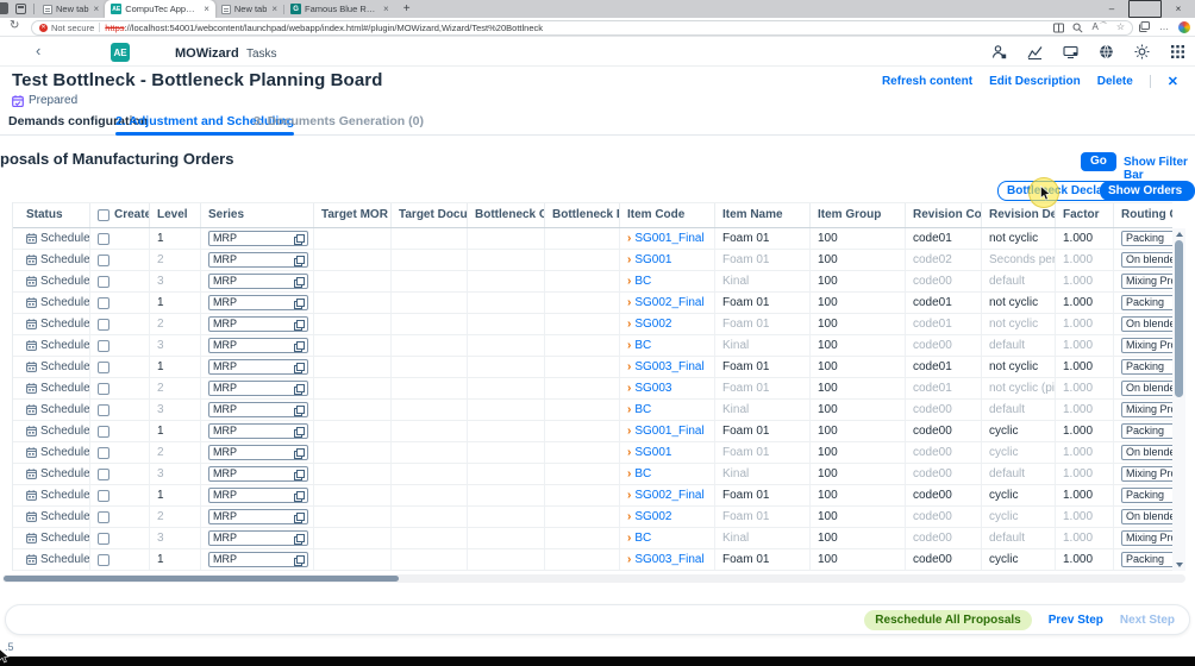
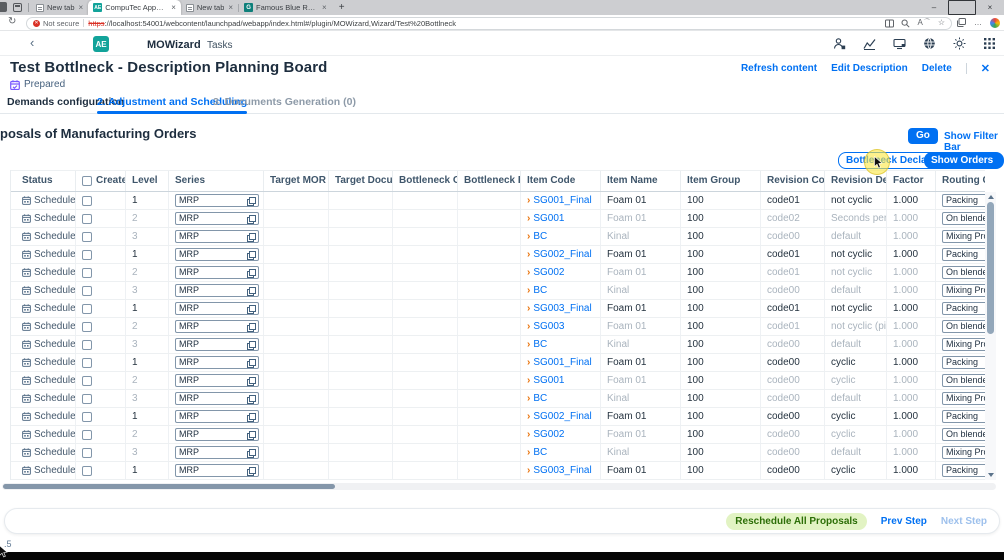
  New tab
  ×
  CompuTec AppEn
  ×
  New tab
  ×
  ×
  +
  –
  ×
  ↻
  Not secure
  https
  ://localhost:54001/webcontent/launchpad/webapp/index.html#/plugin/MOWizard,Wizard/Test%20Bottlneck
  A⌒
  ☆
  …
  ‹
  AE
  MOWizard
  Tasks
- Test Bottlneck - Bottleneck Planning Board
+ Test Bottlneck - Description Planning Board
  Refresh content
  Edit Description
  Delete
  ✕
  Prepared
  Demands configu
  2. Adjustment and Scheduling
  3. Documents Generation (0)
  posals of Manufacturing Orders
  Go
  Show Filter Bar
  Status
  Create
  Level
  Series
  Target MOR
  Target Docu
  Item Code
  Item Name
  Item Group
  Revision Co
  Factor
  Schedule
  1
  MRP
  ›
  SG001_Final
  Foam 01
  100
  code01
  not cyclic
  1.000
  Packing
  Schedule
  2
  MRP
  ›
  SG001
  Foam 01
  100
  code02
  1.000
  On blend
  Schedule
  3
  MRP
  ›
  BC
  Kinal
  100
  code00
  default
  1.000
  Schedule
  1
  MRP
  ›
  SG002_Final
  Foam 01
  100
  code01
  not cyclic
  1.000
  Packing
  Schedule
  2
  MRP
  ›
  SG002
  Foam 01
  100
  code01
  not cyclic
  1.000
  On blend
  Schedule
  3
  MRP
  ›
  BC
  Kinal
  100
  code00
  default
  1.000
  Schedule
  1
  MRP
  ›
  SG003_Final
  Foam 01
  100
  code01
  not cyclic
  1.000
  Packing
  Schedule
  2
  MRP
  ›
  SG003
  Foam 01
  100
  code01
  not cyclic (pi
  1.000
  On blend
  Schedule
  3
  MRP
  ›
  BC
  Kinal
  100
  code00
  default
  1.000
  Schedule
  1
  MRP
  ›
  SG001_Final
  Foam 01
  100
  code00
  cyclic
  1.000
  Packing
  Schedule
  2
  MRP
  ›
  SG001
  Foam 01
  100
  code00
  cyclic
  1.000
  On blend
  Schedule
  3
  MRP
  ›
  BC
  Kinal
  100
  code00
  default
  1.000
  Schedule
  1
  MRP
  ›
  SG002_Final
  Foam 01
  100
  code00
  cyclic
  1.000
  Packing
  Schedule
  2
  MRP
  ›
  SG002
  Foam 01
  100
  code00
  cyclic
  1.000
  On blend
  Schedule
  3
  MRP
  ›
  BC
  Kinal
  100
  code00
  default
  1.000
  Schedule
  1
  MRP
  ›
  SG003_Final
  Foam 01
  100
  code00
  cyclic
  1.000
  Packing
  Reschedule All Proposals
  Prev Step
  Next Step
  .5
